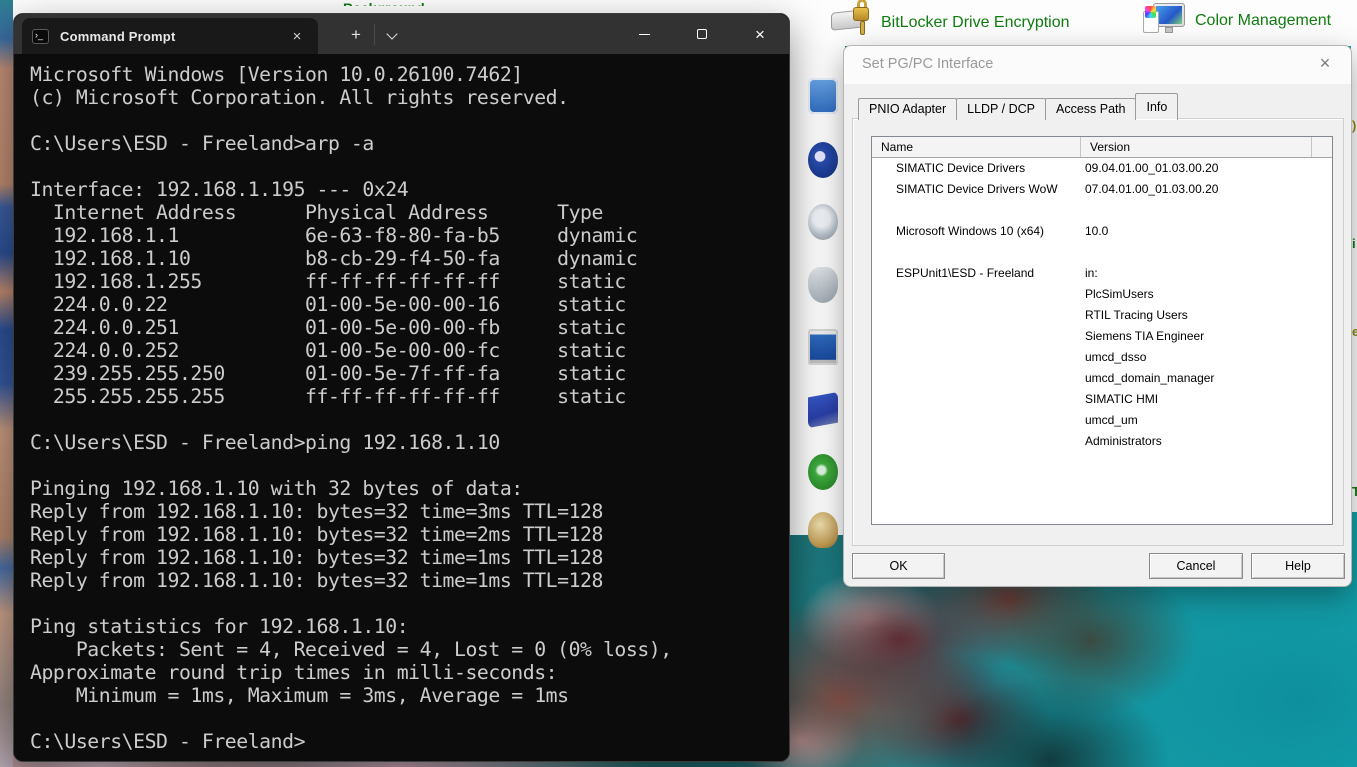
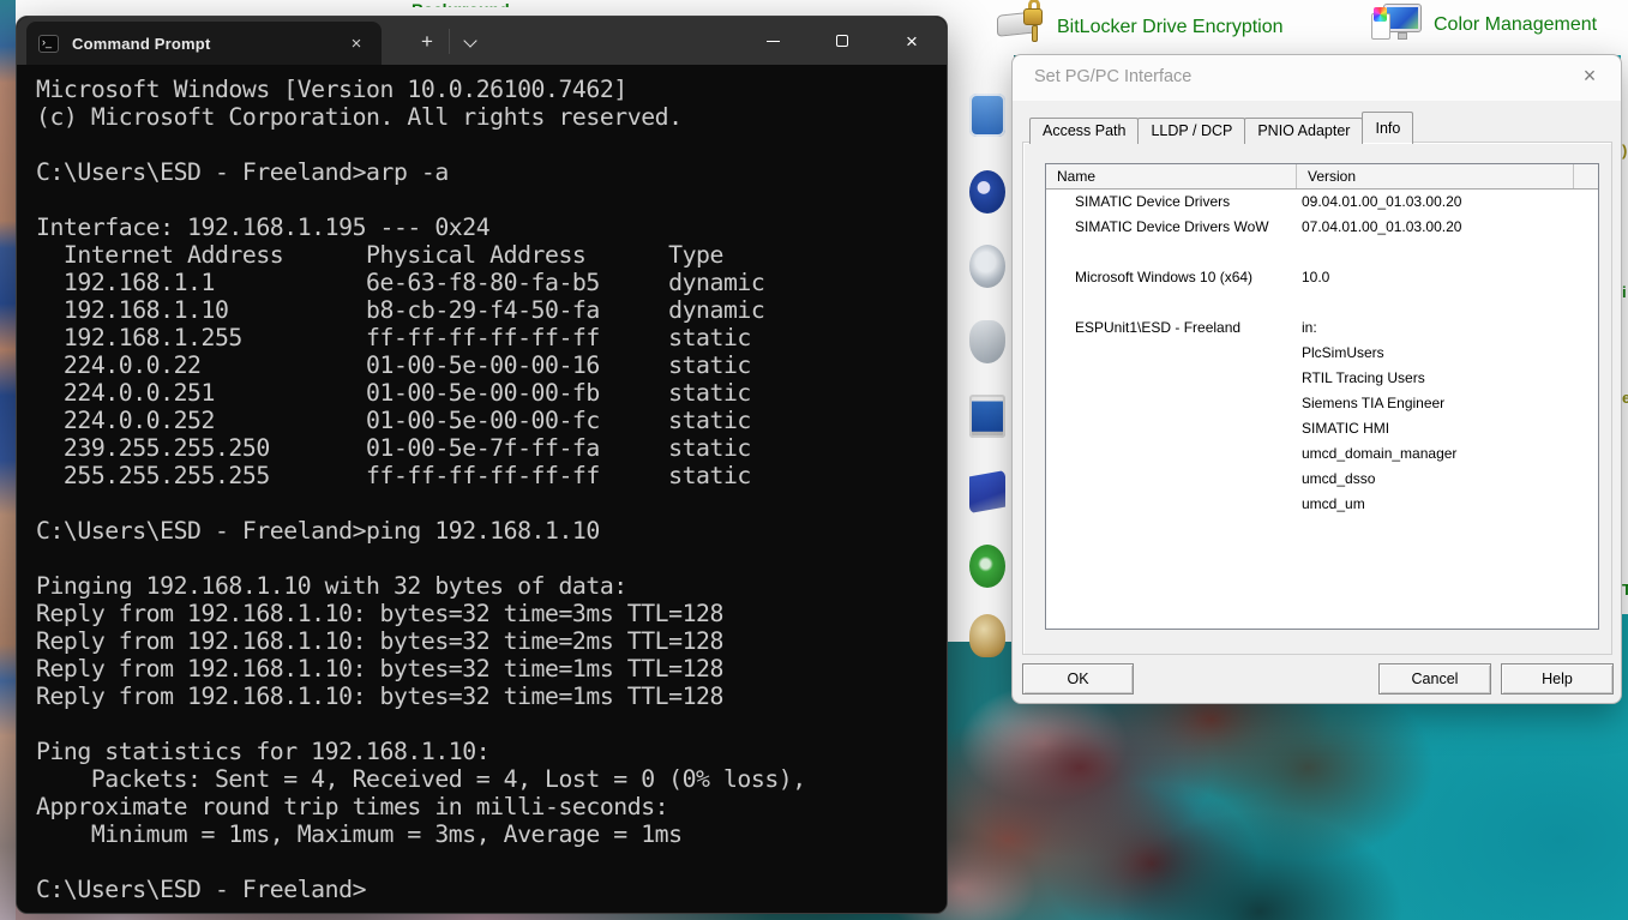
  BitLocker Drive Encryption
  Color Management
  )
  i
  e
  Set PG/PC Interface
  ×
- PNIO Adapter
+ Access Path
  LLDP / DCP
- Access Path
+ PNIO Adapter
  Info
  Name
  Version
  SIMATIC Device Drivers
  09.04.01.00_01.03.00.20
  SIMATIC Device Drivers WoW
  07.04.01.00_01.03.00.20
  Microsoft Windows 10 (x64)
  10.0
  ESPUnit1\ESD - Freeland
  in:
  PlcSimUsers
  RTIL Tracing Users
  Siemens TIA Engineer
- umcd_dsso
+ SIMATIC HMI
  umcd_domain_manager
- SIMATIC HMI
+ umcd_dsso
  umcd_um
- Administrators
  OK
  Cancel
  Help
  Command Prompt
  ×
  +
  ×
  Microsoft Windows [Version 10.0.26100.7462]
  (c) Microsoft Corporation. All rights reserved.
  C:\Users\ESD - Freeland>arp -a
  Interface: 192.168.1.195 --- 0x24
  Internet Address Physical Address Type
  192.168.1.1 6e-63-f8-80-fa-b5 dynamic
  192.168.1.10 b8-cb-29-f4-50-fa dynamic
  192.168.1.255 ff-ff-ff-ff-ff-ff static
  224.0.0.22 01-00-5e-00-00-16 static
  224.0.0.251 01-00-5e-00-00-fb static
  224.0.0.252 01-00-5e-00-00-fc static
  239.255.255.250 01-00-5e-7f-ff-fa static
  255.255.255.255 ff-ff-ff-ff-ff-ff static
  C:\Users\ESD - Freeland>ping 192.168.1.10
  Pinging 192.168.1.10 with 32 bytes of data:
  Reply from 192.168.1.10: bytes=32 time=3ms TTL=128
  Reply from 192.168.1.10: bytes=32 time=2ms TTL=128
  Reply from 192.168.1.10: bytes=32 time=1ms TTL=128
  Reply from 192.168.1.10: bytes=32 time=1ms TTL=128
  Ping statistics for 192.168.1.10:
  Packets: Sent = 4, Received = 4, Lost = 0 (0% loss),
  Approximate round trip times in milli-seconds:
  Minimum = 1ms, Maximum = 3ms, Average = 1ms
  C:\Users\ESD - Freeland>
